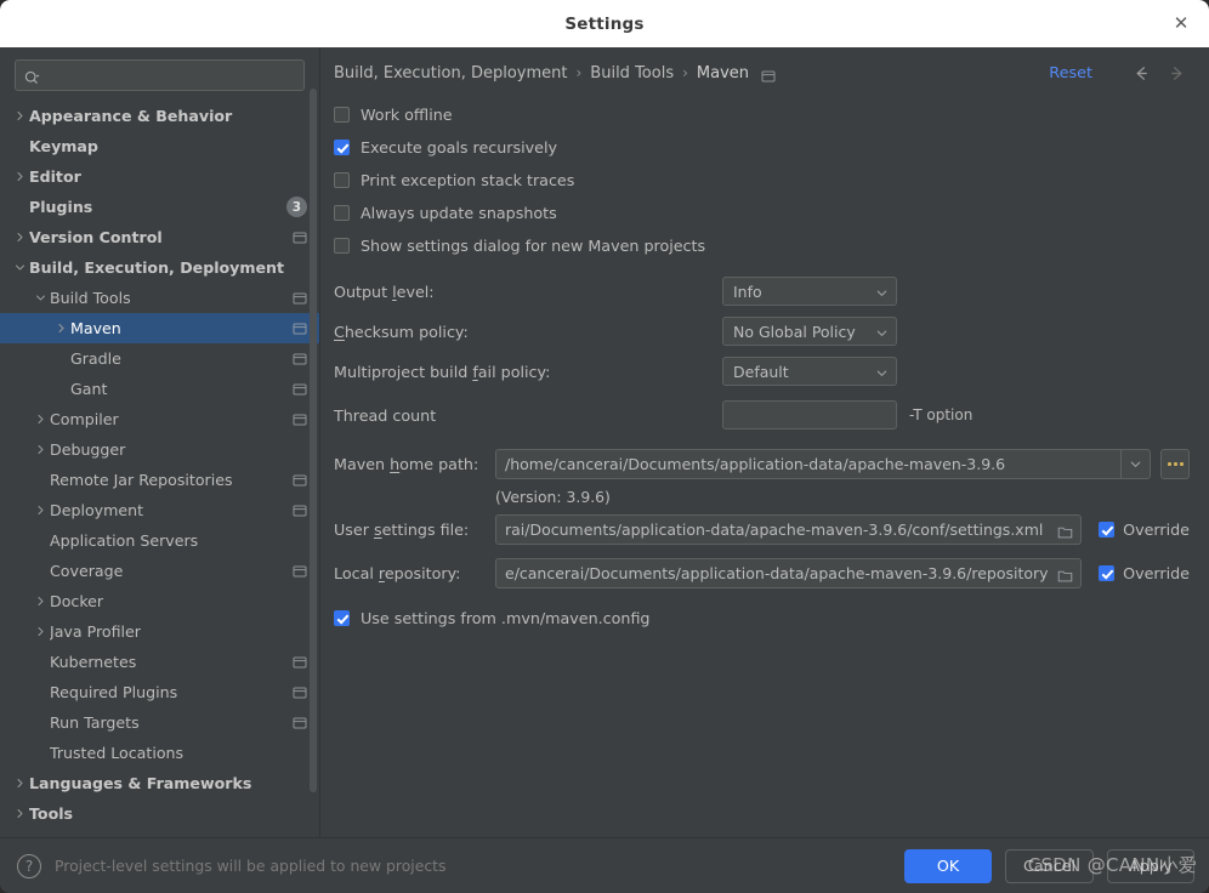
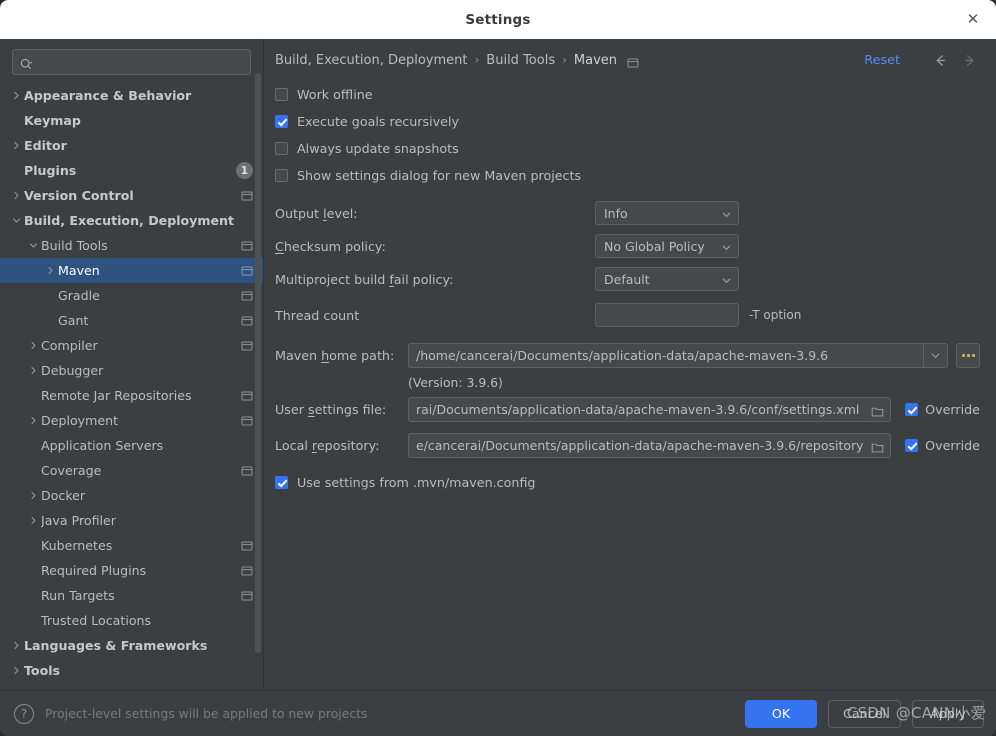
  Settings
  ✕
  Appearance & Behavior
  Keymap
  Editor
  Plugins
- 3
+ 1
  Version Control
  Build, Execution, Deployment
  Build Tools
  Maven
  Gradle
  Gant
  Compiler
  Debugger
  Remote Jar Repositories
  Deployment
  Application Servers
  Coverage
  Docker
  Java Profiler
  Kubernetes
  Required Plugins
  Run Targets
  Trusted Locations
  Languages & Frameworks
  Tools
  Build, Execution, Deployment
  ›
  Build Tools
  ›
  Maven
  Reset
  Work offline
  Execute goals recursively
- Print exception stack traces
  Always update snapshots
  Show settings dialog for new Maven projects
  Output level:
  Info
  Checksum policy:
  No Global Policy
  Multiproject build fail policy:
  Default
  Thread count
  -T option
  Maven home path:
  /home/cancerai/Documents/application-data/apache-maven-3.9.6
  (Version: 3.9.6)
  User settings file:
  rai/Documents/application-data/apache-maven-3.9.6/conf/settings.xml
  Override
  Local repository:
  e/cancerai/Documents/application-data/apache-maven-3.9.6/repository
  Override
  Use settings from .mvn/maven.config
  ?
  Project-level settings will be applied to new projects
  OK
  Cancel
  Apply
  CSDN @CANN小爱
